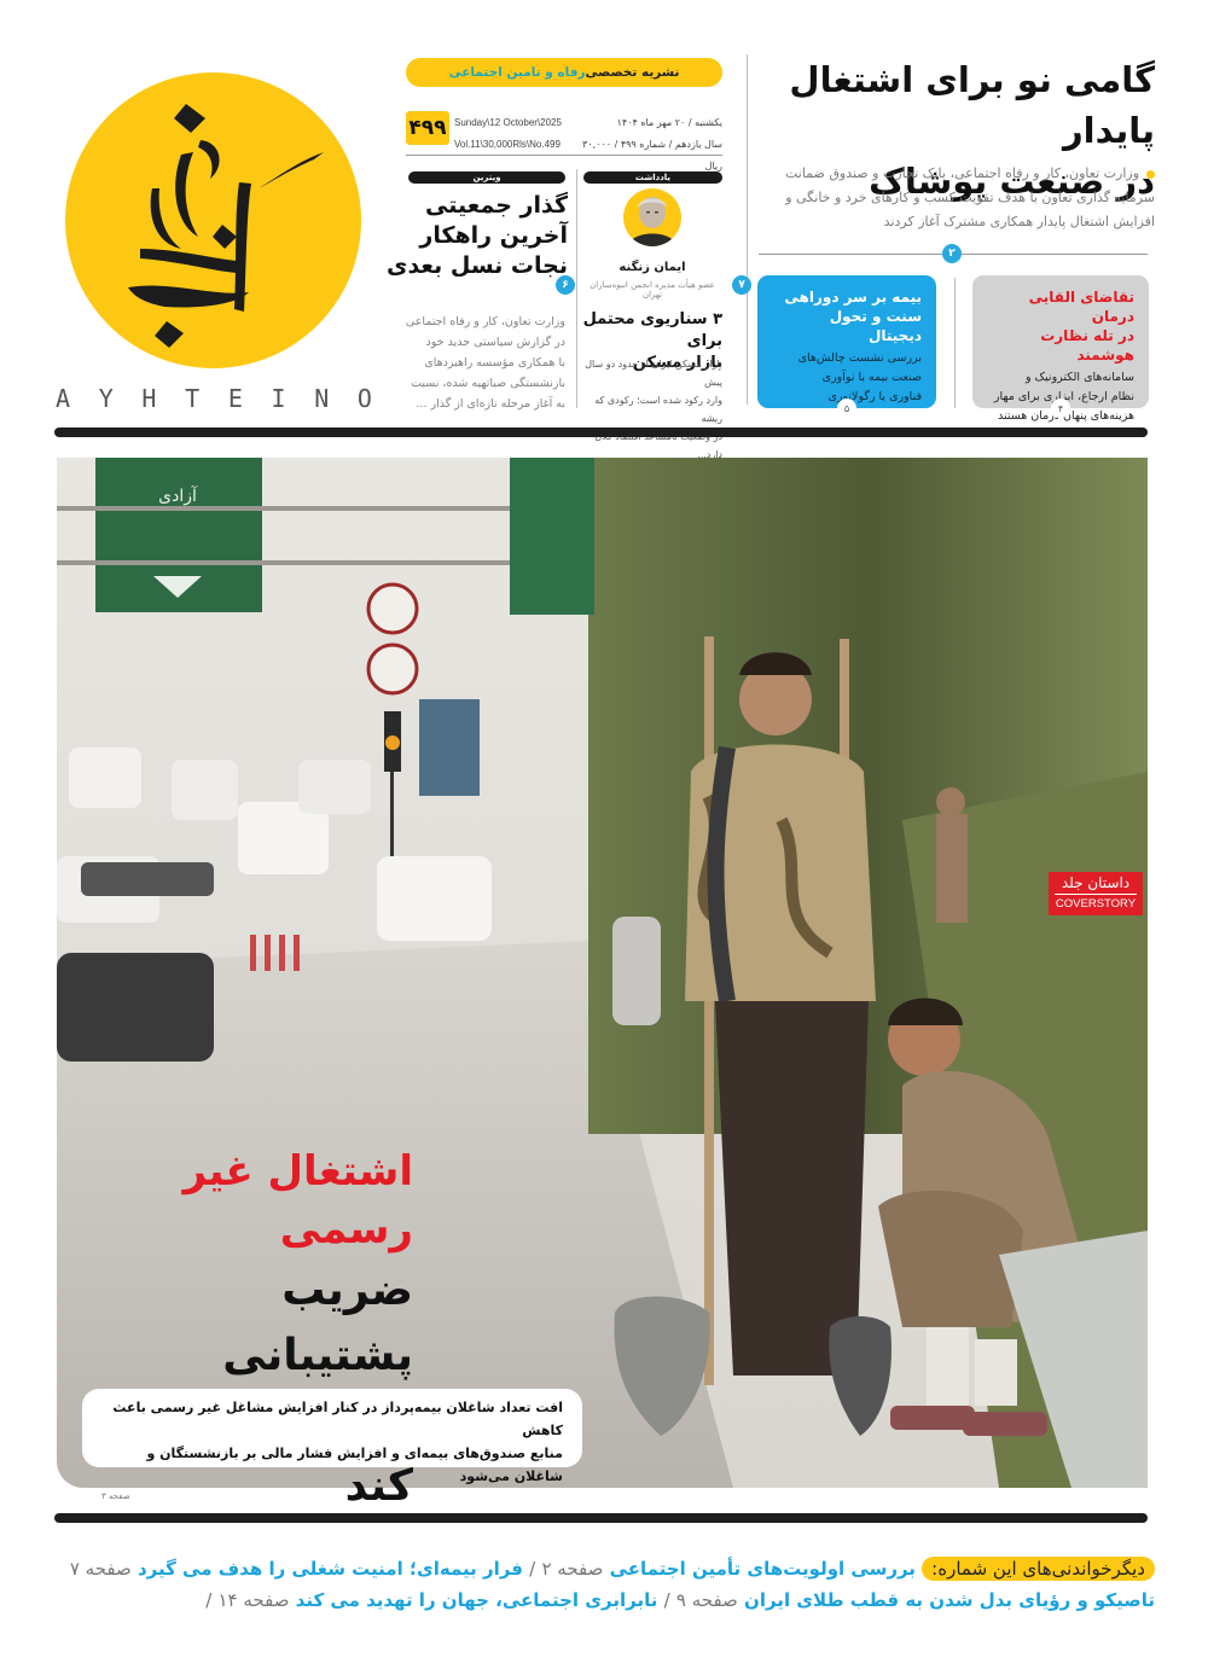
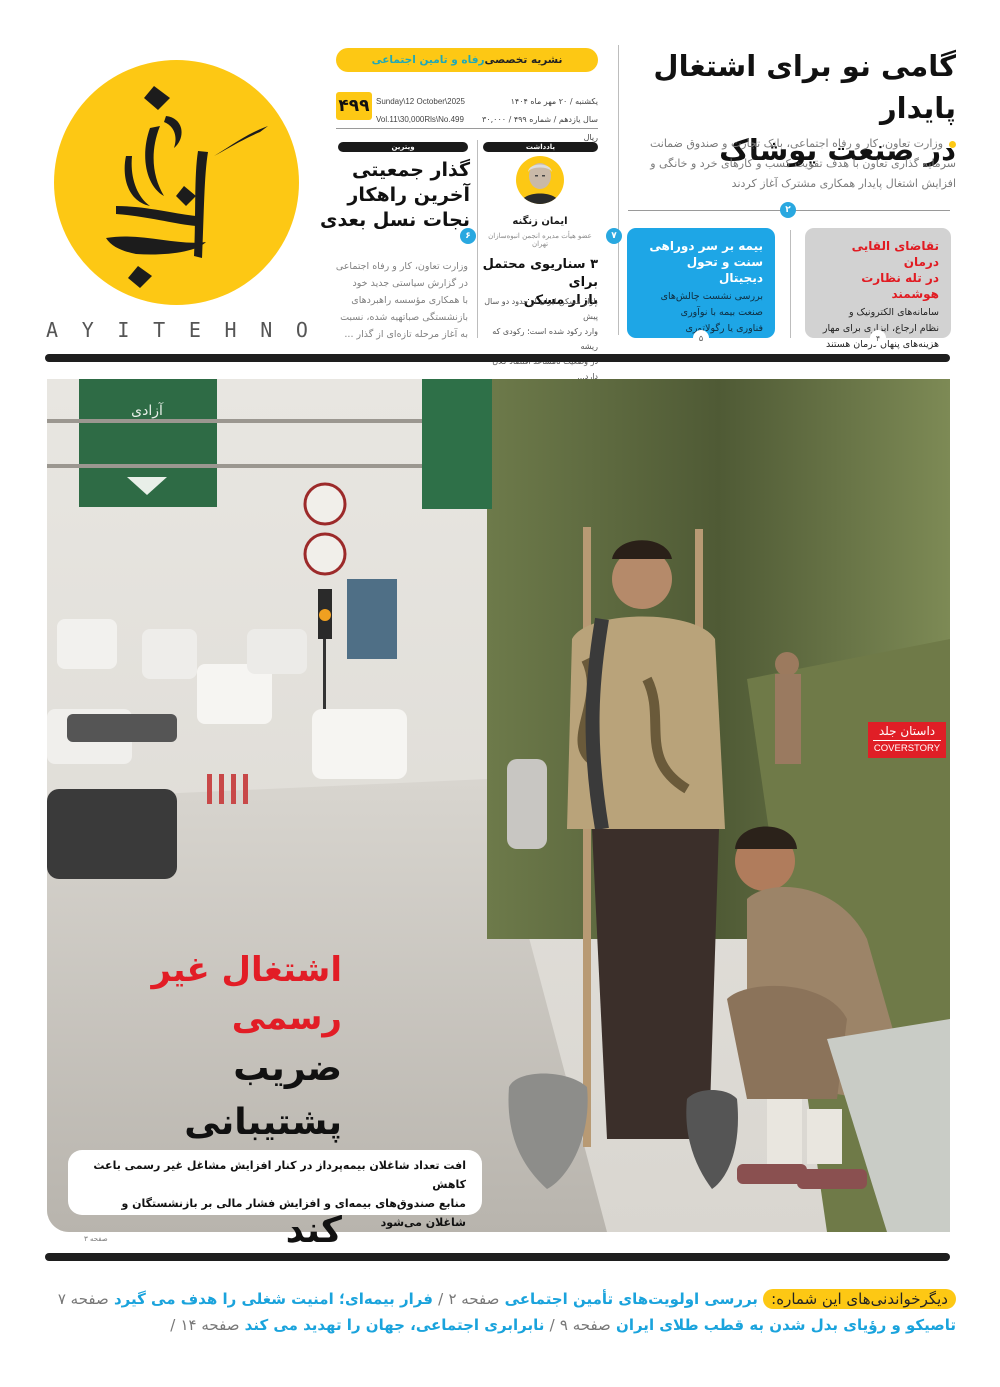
  A
  Y
- H
+ I
  T
  E
- I
+ H
  N
  O
  نشریه تخصصی
  رفاه و تامین اجتماعی
  ۴۹۹
  Sunday\12 October\2025
  Vol.11\30,000Rls\No.499
  یکشنبه / ۲۰ مهر ماه ۱۴۰۴
  سال یازدهم / شماره ۴۹۹ / ۳۰,۰۰۰ ریال
  ویترین
  گذار جمعیتی
  آخرین راهکار
  نجات نسل بعدی
  ۶
  وزارت تعاون، کار و رفاه اجتماعی
  در گزارش سیاستی جدید خود
  با همکاری مؤسسه راهبردهای
  بازنشستگی صباتهیه شده، نسبت
  به آغاز مرحله تازه‌ای از گذار ...
  یادداشت
  ایمان زنگنه
  عضو هیأت مدیره انجمن انبوه‌سازان تهران
  ۷
  ۳ سناریوی محتمل برای
  بازار مسکن
  بازار مسکن ایران از حدود دو سال پیش
  وارد رکود شده است؛ رکودی که ریشه
  گامی نو برای اشتغال پایدار
  در صنعت پوشاک
  وزارت تعاون، کار و رفاه اجتماعی، بانک تجارت و صندوق ضمانت
  سرمایه گذاری تعاون با هدف تقویت کسب و کارهای خرد و خانگی و
  افزایش اشتغال پایدار همکاری مشترک آغاز کردند
  ۲
  بیمه بر سر دوراهی
  سنت و تحول دیجیتال
  بررسی نشست چالش‌های
  صنعت بیمه با نوآوری
  فناوری یا رگولاتوری
  ۵
  تقاضای القایی درمان
  در تله نظارت هوشمند
  سامانه‌های الکترونیک و
  نظام ارجاع، ابزاری برای مهار
  هزینه‌های پنهانرمان هستند
  ۴
  آزادی
  داستان جلد
  COVERSTORY
  اشتغال غیر رسمی
  ضریب پشتیبانی
  افت تعداد شاغلان بیمه‌پرداز در کنار افزایش مشاغل غیر رسمی باعث کاهش
  منابع صندوق‌های بیمه‌ای و افزایش فشار مالی بر بازنشستگان و شاغلان می‌شود
  صفحه ۳
  دیگرخواندنی‌های این شماره: بررسی اولویت‌های تأمین اجتماعی صفحه ۲ / فرار بیمه‌ای؛ امنیت شغلی را هدف می گیرد صفحه ۷
  تاصیکو و رؤیای بدل شدن به قطب طلای ایران صفحه ۹ / نابرابری اجتماعی، جهان را تهدید می کند صفحه ۱۴ /
